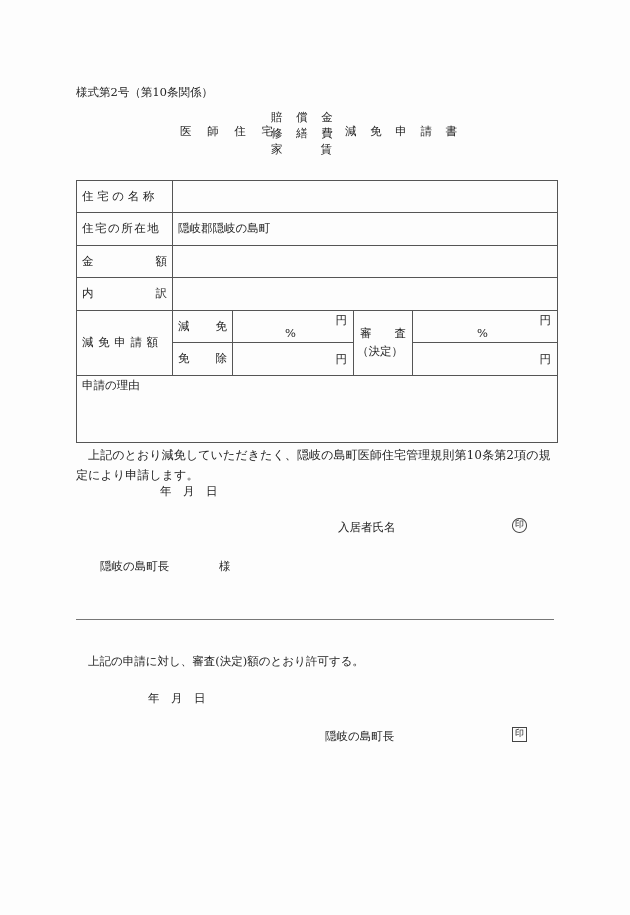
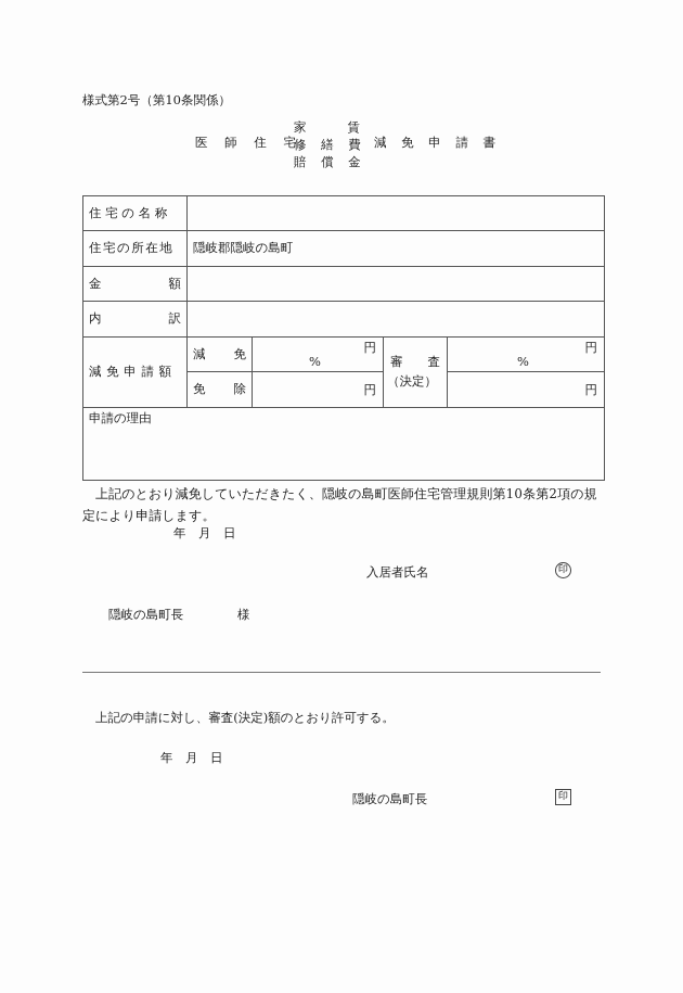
  様式第2号（第10条関係）
  医 師 住 宅
- 賠 償 金
+ 家 賃
  修 繕 費
- 家 賃
+ 賠 償 金
  減 免 申 請 書
  住 宅 の 名 称
  住宅の所在地	隠岐郡隠岐の島町
  金 額
  内 訳
  減 免 申 請 額	減 免	円 %	審 査 （決定）	円 %
  免 除	円	円
  申請の理由
  上記のとおり減免していただきたく、隠岐の島町医師住宅管理規則第10条第2項の規定により申請します。
  年 月 日
  入居者氏名
  印
  隠岐の島町長
  様
  上記の申請に対し、審査(決定)額のとおり許可する。
  年 月 日
  隠岐の島町長
  印
